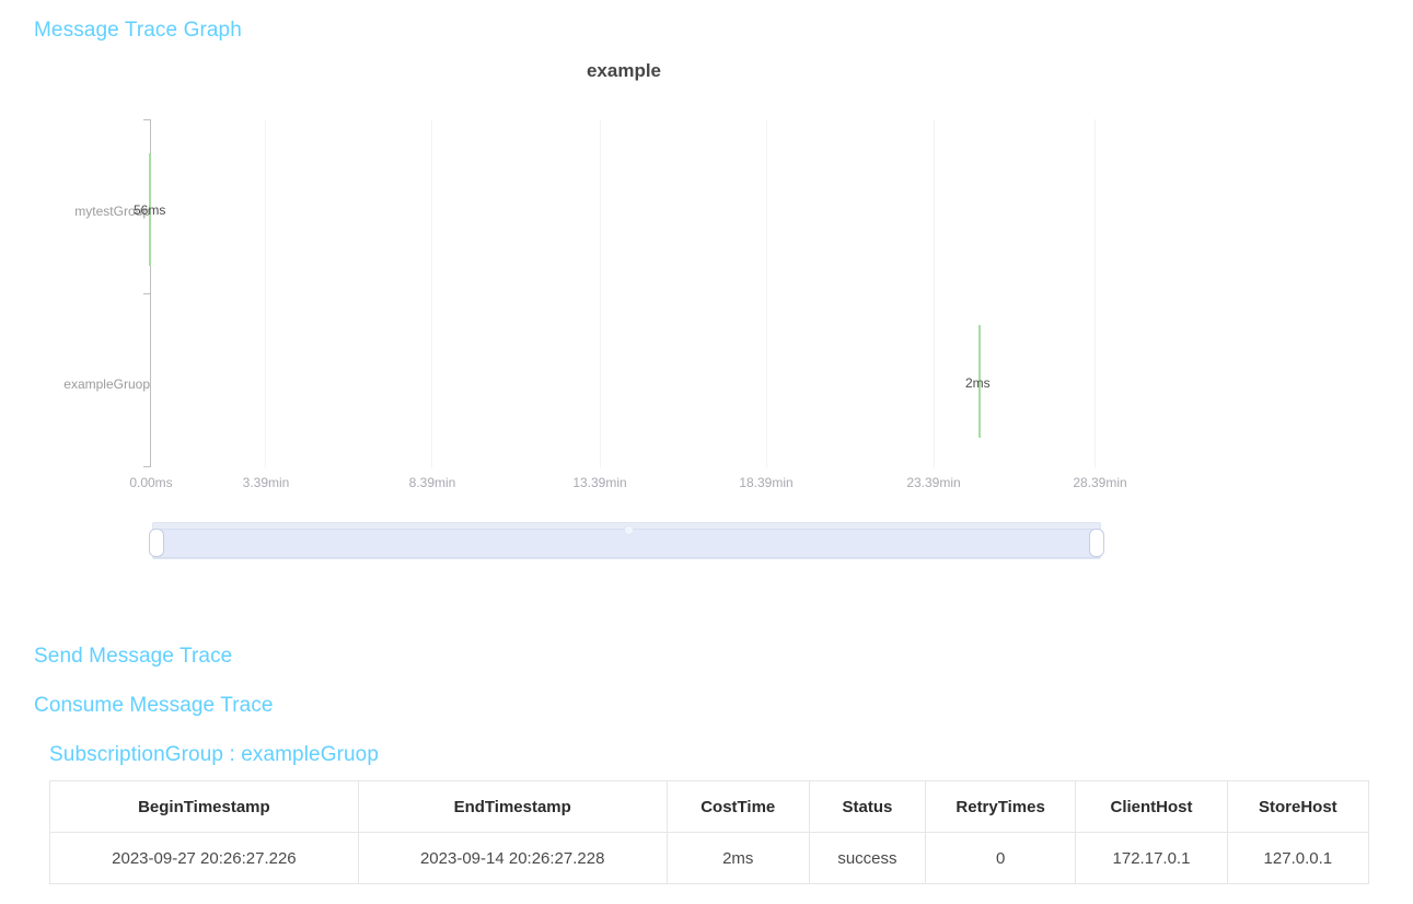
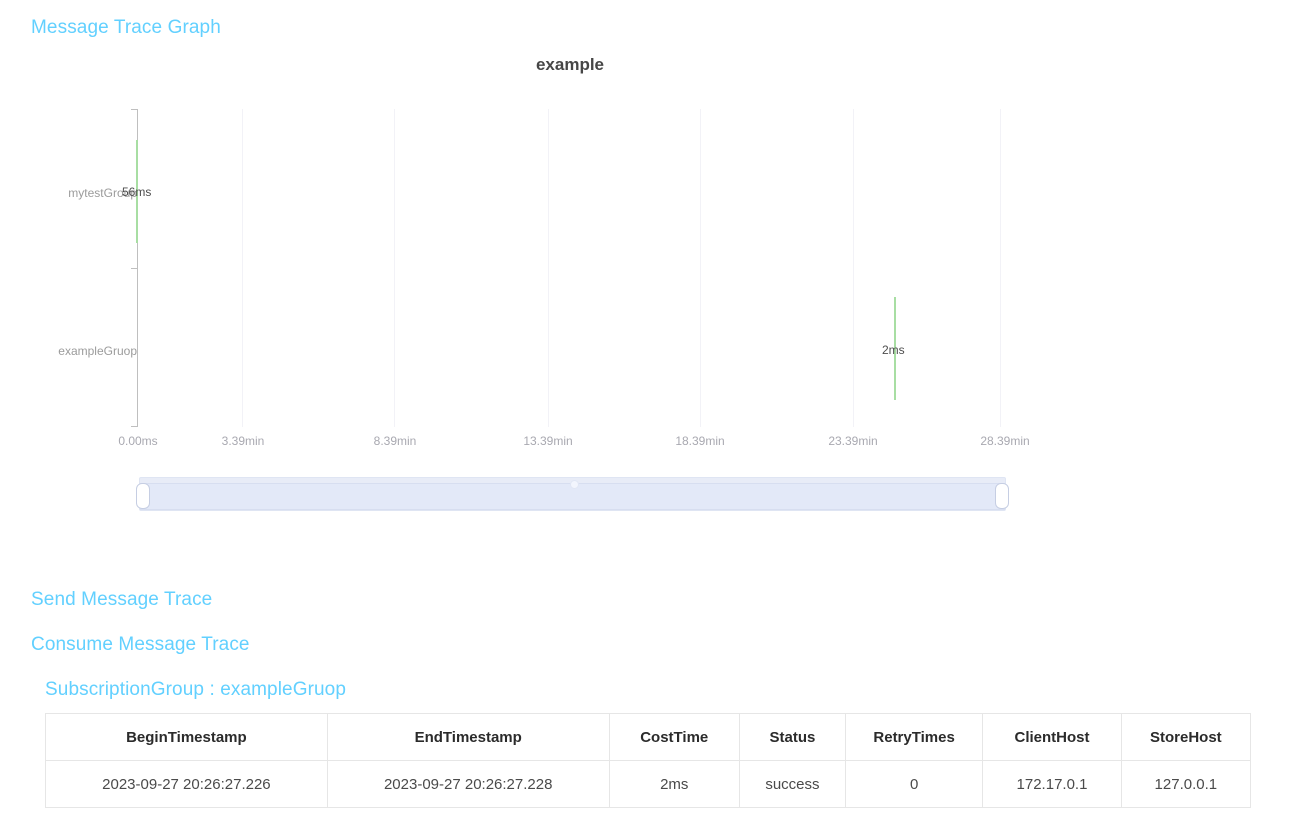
  Message Trace Graph
  example
  mytestGroup
  exampleGruop
  56ms
  2ms
  0.00ms
  3.39min
  8.39min
  13.39min
  18.39min
  23.39min
  28.39min
  Send Message Trace
  Consume Message Trace
  SubscriptionGroup : exampleGruop
  BeginTimestamp	EndTimestamp	CostTime	Status	RetryTimes	ClientHost	StoreHost
- 2023-09-27 20:26:27.226	2023-09-14 20:26:27.228	2ms	success	0	172.17.0.1	127.0.0.1
+ 2023-09-27 20:26:27.226	2023-09-27 20:26:27.228	2ms	success	0	172.17.0.1	127.0.0.1
